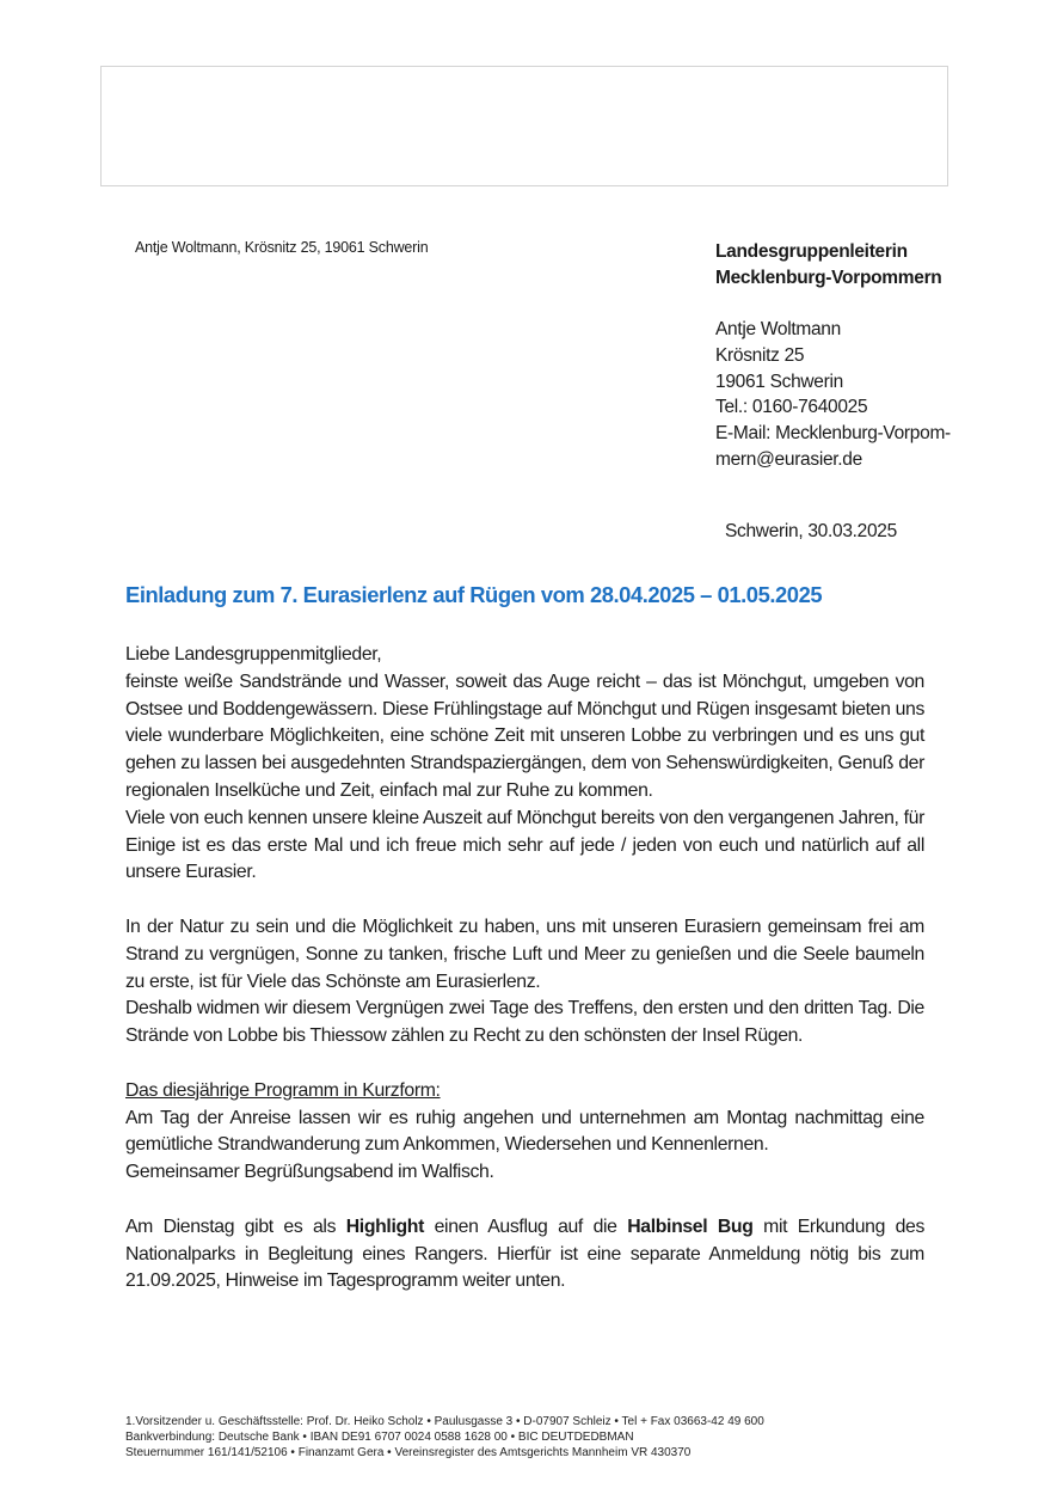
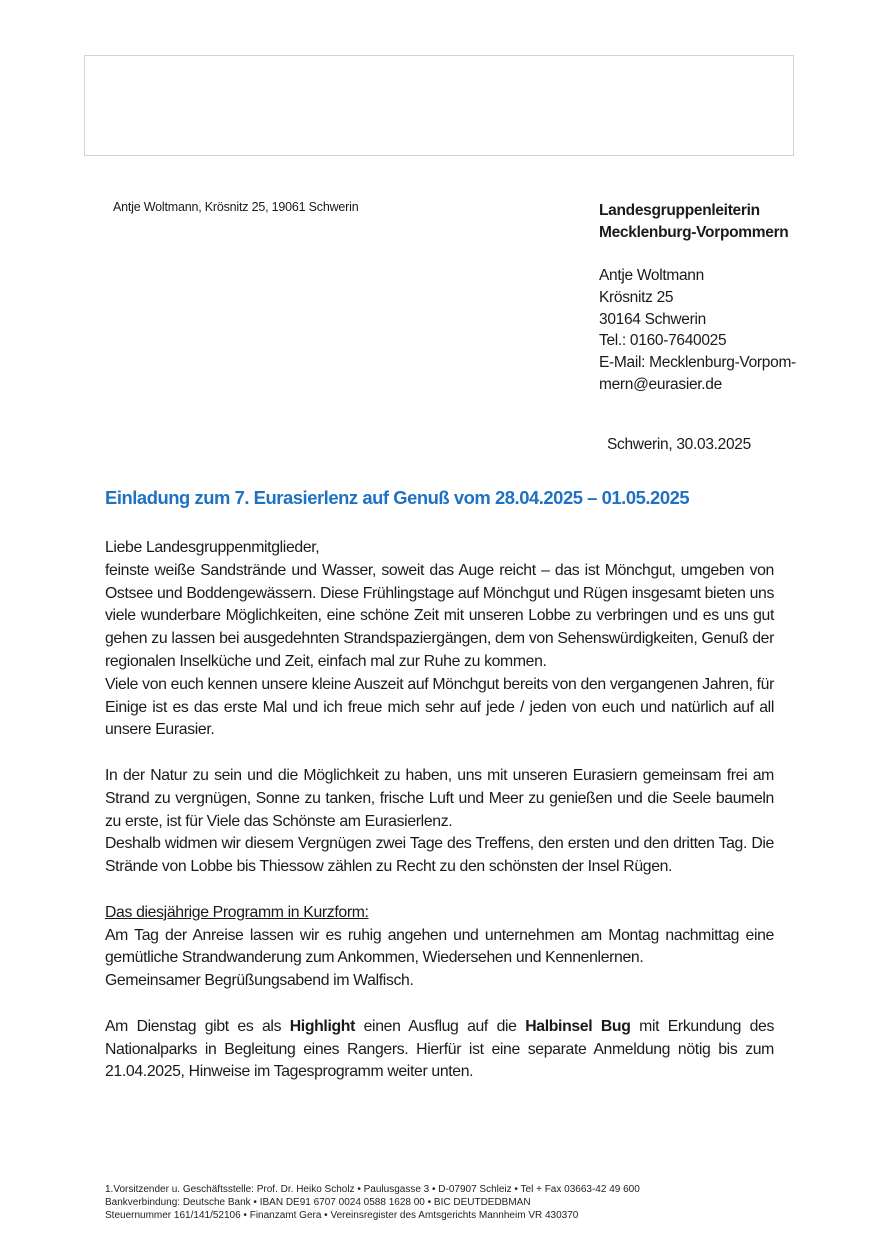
  Antje Woltmann, Krösnitz 25, 19061 Schwerin
  Landesgruppenleiterin
  Mecklenburg-Vorpommern
  Antje Woltmann
  Krösnitz 25
- 19061 Schwerin
+ 30164 Schwerin
  Tel.: 0160-7640025
  E-Mail: Mecklenburg-Vorpom-
  mern@eurasier.de
  Schwerin, 30.03.2025
- Einladung zum 7. Eurasierlenz auf Rügen vom 28.04.2025 – 01.05.2025
+ Einladung zum 7. Eurasierlenz auf Genuß vom 28.04.2025 – 01.05.2025
  Liebe Landesgruppenmitglieder,
  feinste weiße Sandstrände und Wasser, soweit das Auge reicht – das ist Mönchgut, umgeben von Ostsee und Boddengewässern. Diese Frühlingstage auf Mönchgut und Rügen insgesamt bieten uns viele wunderbare Möglichkeiten, eine schöne Zeit mit unseren Lobbe zu verbringen und es uns gut gehen zu lassen bei ausgedehnten Strandspaziergängen, dem von Sehenswürdigkeiten, Genuß der regionalen Inselküche und Zeit, einfach mal zur Ruhe zu kommen.
  Viele von euch kennen unsere kleine Auszeit auf Mönchgut bereits von den vergangenen Jahren, für Einige ist es das erste Mal und ich freue mich sehr auf jede / jeden von euch und natürlich auf all unsere Eurasier.
  In der Natur zu sein und die Möglichkeit zu haben, uns mit unseren Eurasiern gemeinsam frei am Strand zu vergnügen, Sonne zu tanken, frische Luft und Meer zu genießen und die Seele baumeln zu erste, ist für Viele das Schönste am Eurasierlenz.
  Deshalb widmen wir diesem Vergnügen zwei Tage des Treffens, den ersten und den dritten Tag. Die Strände von Lobbe bis Thiessow zählen zu Recht zu den schönsten der Insel Rügen.
  Das diesjährige Programm in Kurzform:
  Am Tag der Anreise lassen wir es ruhig angehen und unternehmen am Montag nachmittag eine gemütliche Strandwanderung zum Ankommen, Wiedersehen und Kennenlernen.
  Gemeinsamer Begrüßungsabend im Walfisch.
- Am Dienstag gibt es als Highlight einen Ausflug auf die Halbinsel Bug mit Erkundung des Nationalparks in Begleitung eines Rangers. Hierfür ist eine separate Anmeldung nötig bis zum 21.09.2025, Hinweise im Tagesprogramm weiter unten.
+ Am Dienstag gibt es als Highlight einen Ausflug auf die Halbinsel Bug mit Erkundung des Nationalparks in Begleitung eines Rangers. Hierfür ist eine separate Anmeldung nötig bis zum 21.04.2025, Hinweise im Tagesprogramm weiter unten.
  1.Vorsitzender u. Geschäftsstelle: Prof. Dr. Heiko Scholz • Paulusgasse 3 • D-07907 Schleiz • Tel + Fax 03663-42 49 600
  Bankverbindung: Deutsche Bank • IBAN DE91 6707 0024 0588 1628 00 • BIC DEUTDEDBMAN
  Steuernummer 161/141/52106 • Finanzamt Gera • Vereinsregister des Amtsgerichts Mannheim VR 430370
